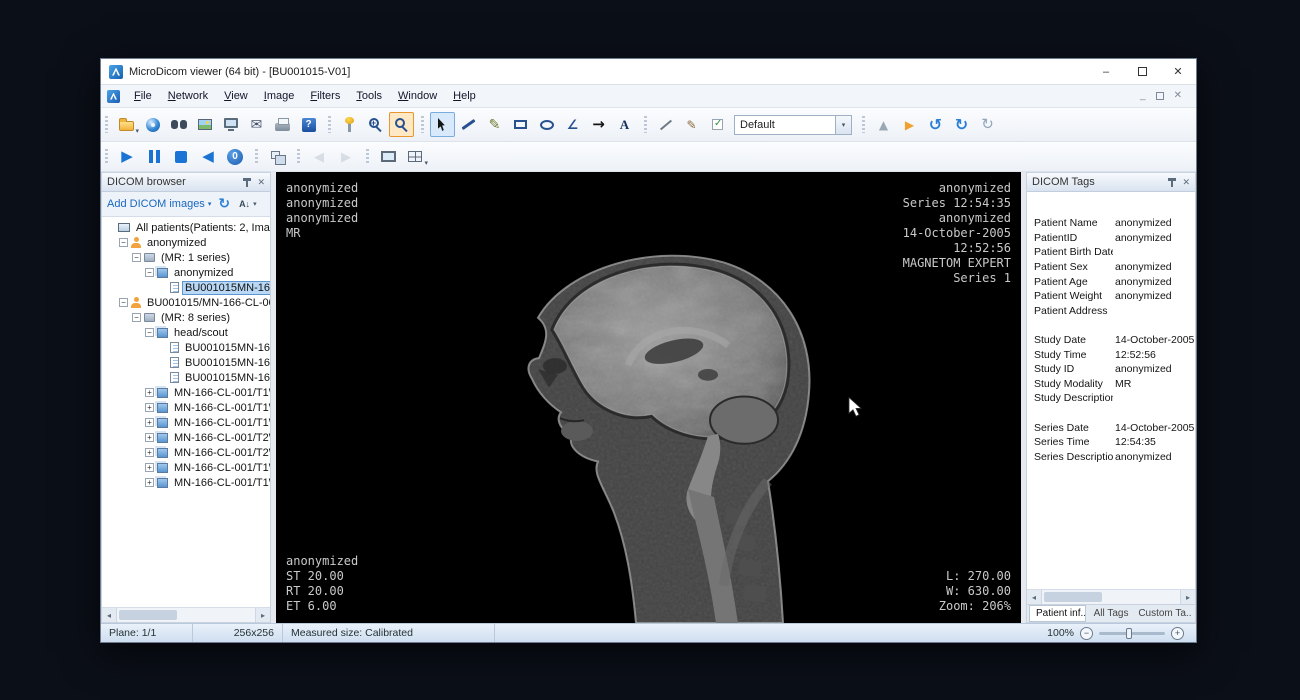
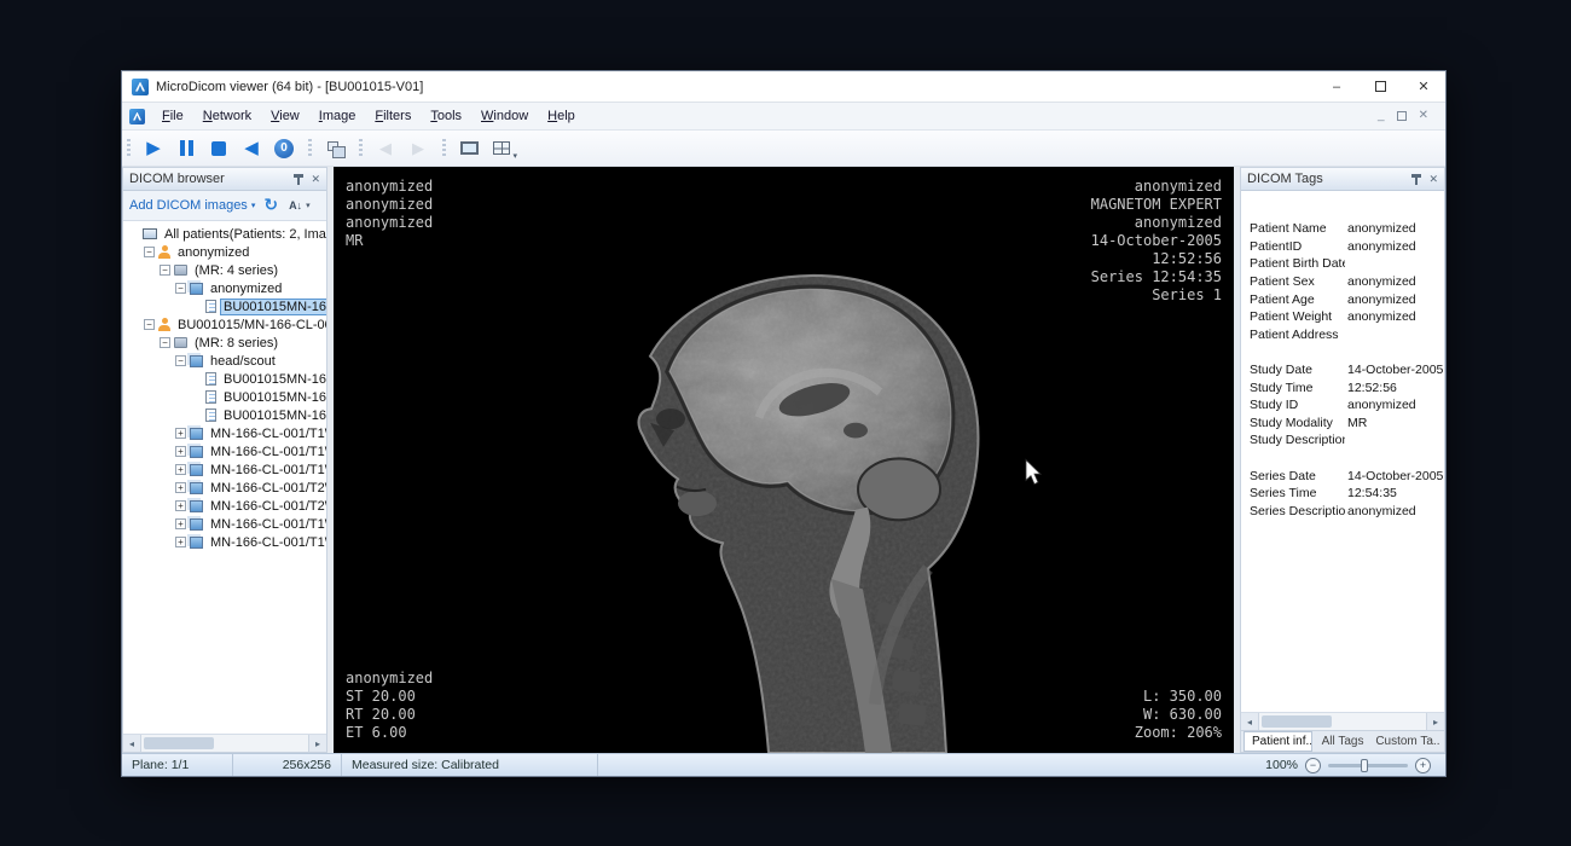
  MicroDicom viewer (64 bit) - [BU001015-V01]
  –
  ✕
  File
  Network
  View
  Image
  Filters
  Tools
  Window
  Help
  _
  ✕
- Default
  DICOM browser
  ✕
  Add DICOM images
  ↻
  A↓
  All patients(Patients: 2, Ima
  −
  anonymized
  −
- (MR: 1 series)
+ (MR: 4 series)
  −
  anonymized
  BU001015MN-16
  −
  BU001015/MN-166-CL-0
  −
  (MR: 8 series)
  −
  head/scout
  BU001015MN-16
  BU001015MN-16
  BU001015MN-16
  +
  MN-166-CL-001/T1
  +
  MN-166-CL-001/T1
  +
  MN-166-CL-001/T1
  +
  MN-166-CL-001/T2
  +
  MN-166-CL-001/T2
  +
  MN-166-CL-001/T1
  +
  MN-166-CL-001/T1
  ◂
  ▸
  anonymized
  anonymized
  anonymized
  MR
  anonymized
- Series 12:54:35
+ MAGNETOM EXPERT
  anonymized
  14-October-2005
  12:52:56
- MAGNETOM EXPERT
+ Series 12:54:35
  Series 1
  anonymized
  ST 20.00
  RT 20.00
  ET 6.00
- L: 270.00
+ L: 350.00
  W: 630.00
  Zoom: 206%
  DICOM Tags
  ✕
  Patient Name
  anonymized
  PatientID
  anonymized
  Patient Birth Dat
  Patient Sex
  anonymized
  Patient Age
  anonymized
  Patient Weight
  anonymized
  Patient Address
  Study Date
  14-October-2005
  Study Time
  12:52:56
  Study ID
  anonymized
  Study Modality
  MR
  Study Descriptio
  Series Date
  14-October-2005
  Series Time
  12:54:35
  Series Descriptio
  anonymized
  ◂
  ▸
  Patient inf..
  All Tags
  Custom Ta...
  Plane: 1/1
  256x256
  Measured size: Calibrated
  100%
  −
  +
